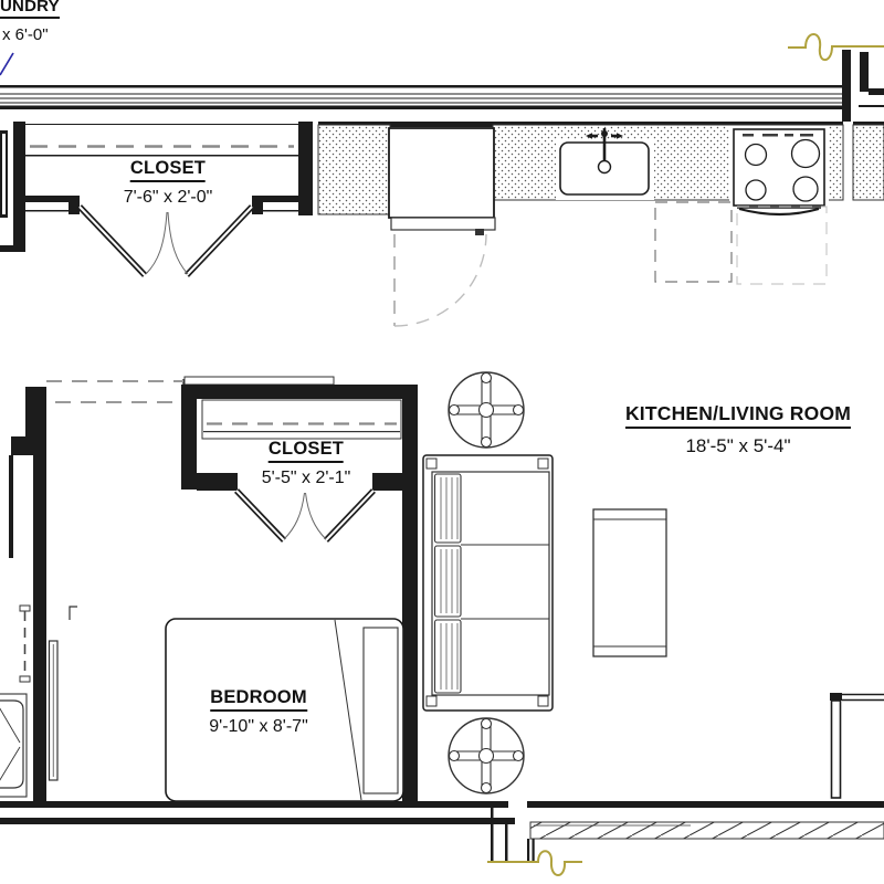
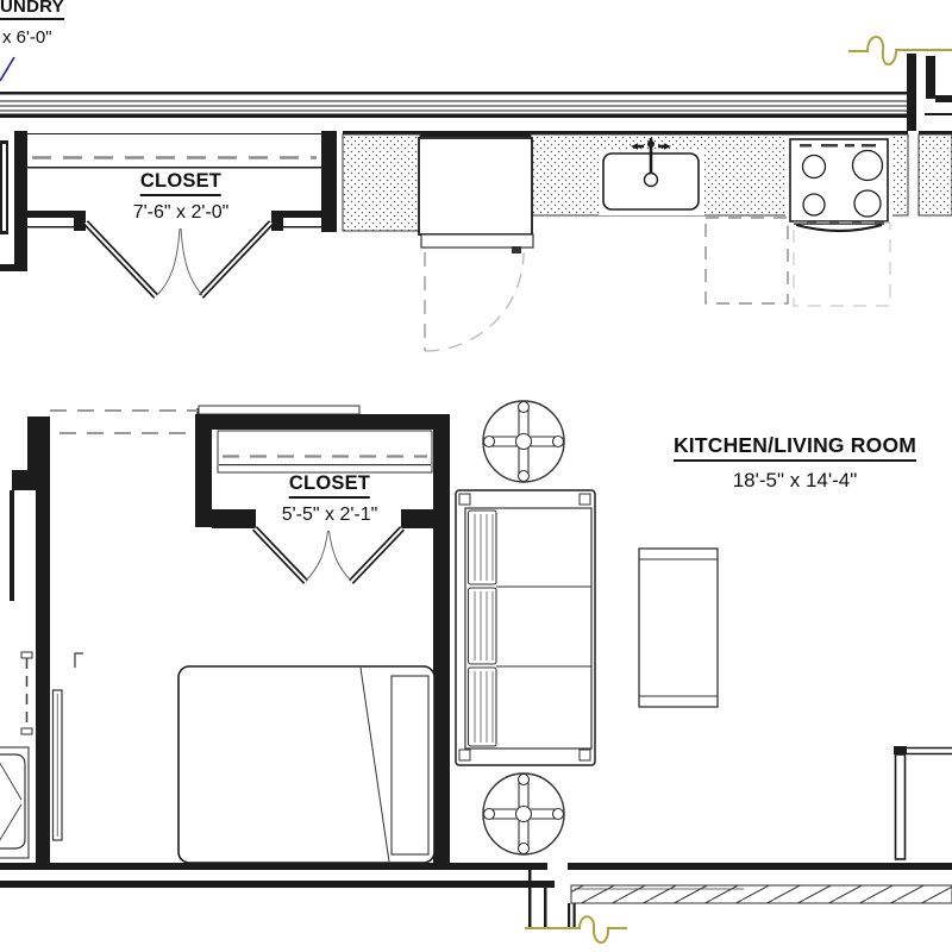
  UNDRY
  x 6'-0"
  CLOSET
  7'-6" x 2'-0"
  CLOSET
  5'-5" x 2'-1"
  KITCHEN/LIVING ROOM
- 18'-5" x 5'-4"
+ 18'-5" x 14'-4"
- BEDROOM
- 9'-10" x 8'-7"
